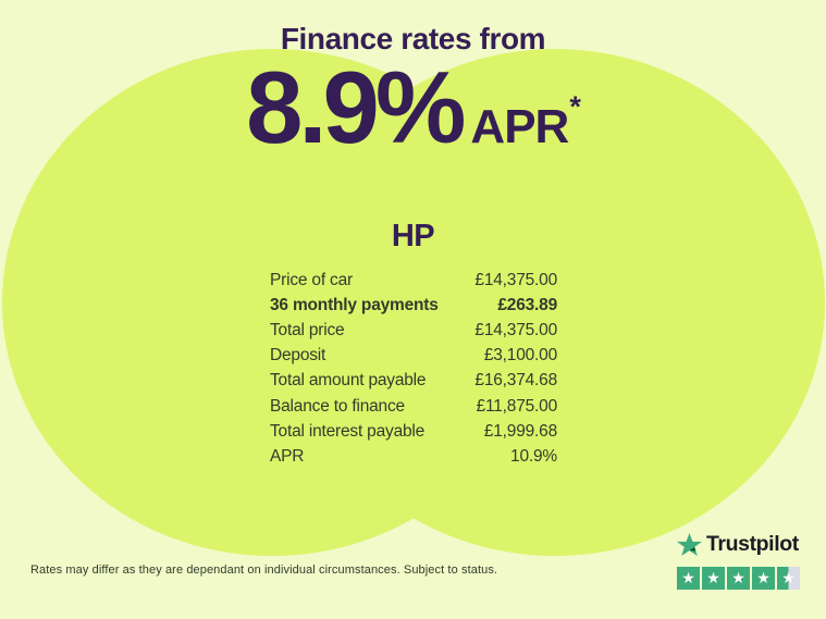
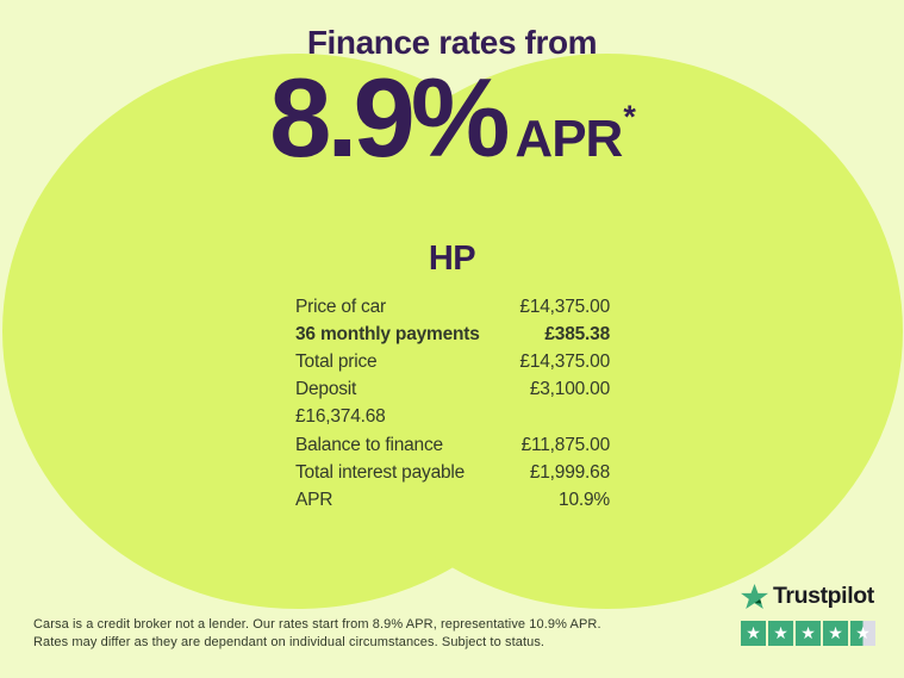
  Finance rates from
  8.9%
  APR*
  HP
  Price of car
  £14,375.00
  36 monthly payments
- £263.89
+ £385.38
  Total price
  £14,375.00
  Deposit
  £3,100.00
- Total amount payable
  £16,374.68
  Balance to finance
  £11,875.00
  Total interest payable
  £1,999.68
  APR
  10.9%
+ Carsa is a credit broker not a lender. Our rates start from 8.9% APR, representative 10.9% APR.
  Rates may differ as they are dependant on individual circumstances. Subject to status.
  Trustpilot
  ★
  ★
  ★
  ★
  ★
